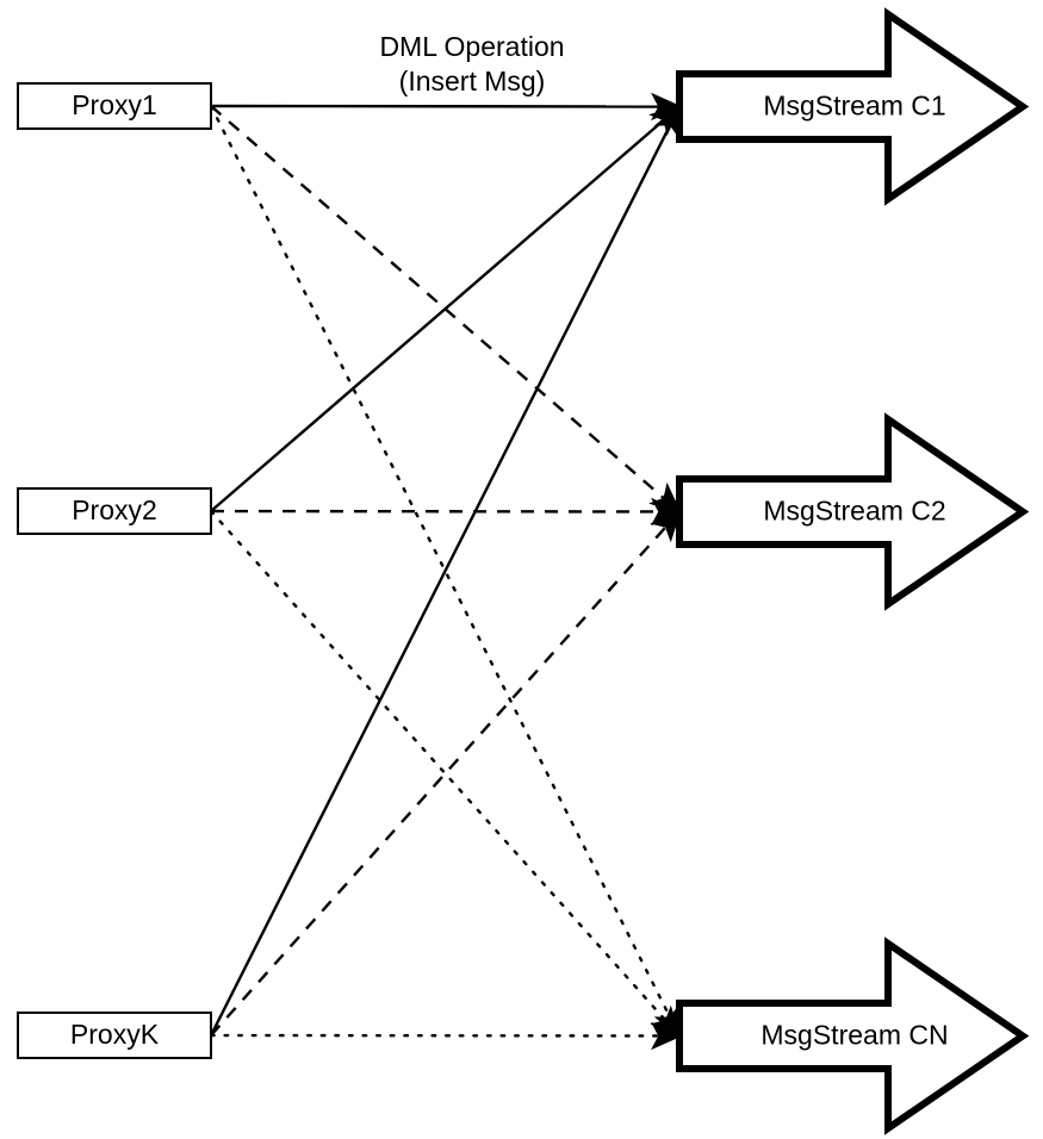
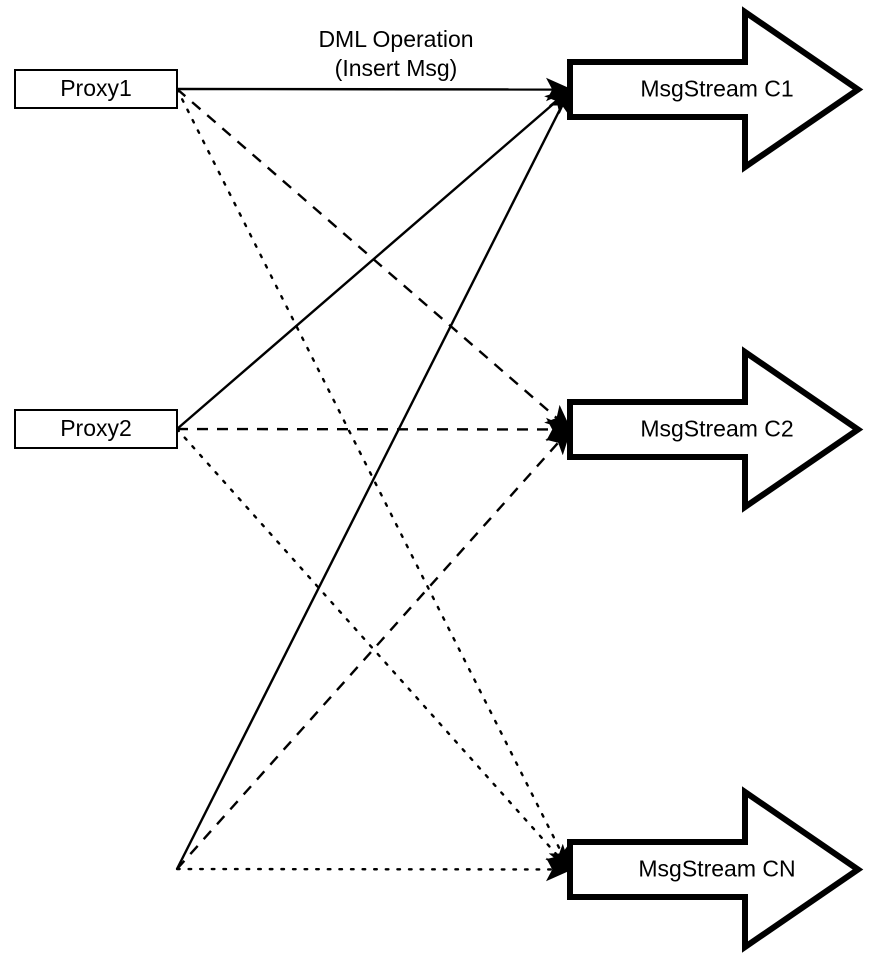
  Proxy1
  Proxy2
- ProxyK
  MsgStream C1
  MsgStream C2
  MsgStream CN
  DML Operation
  (Insert Msg)
